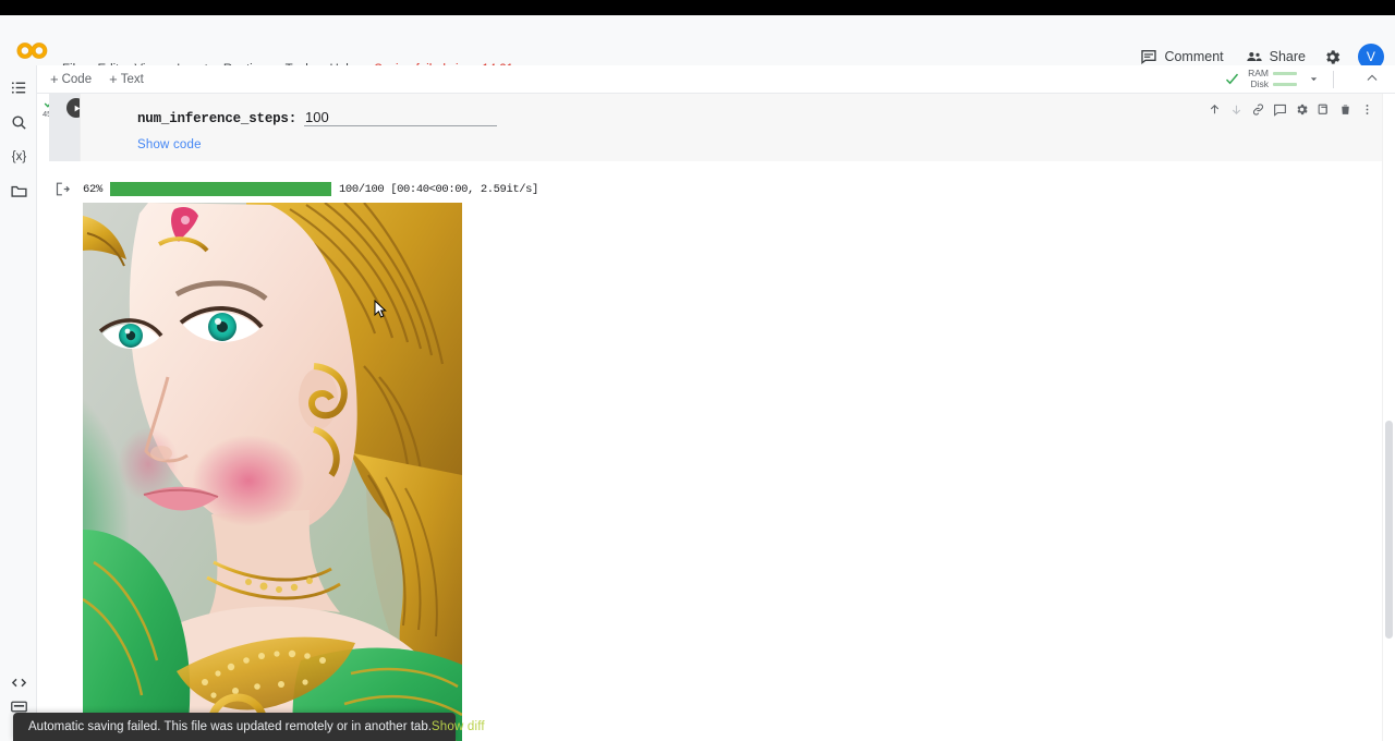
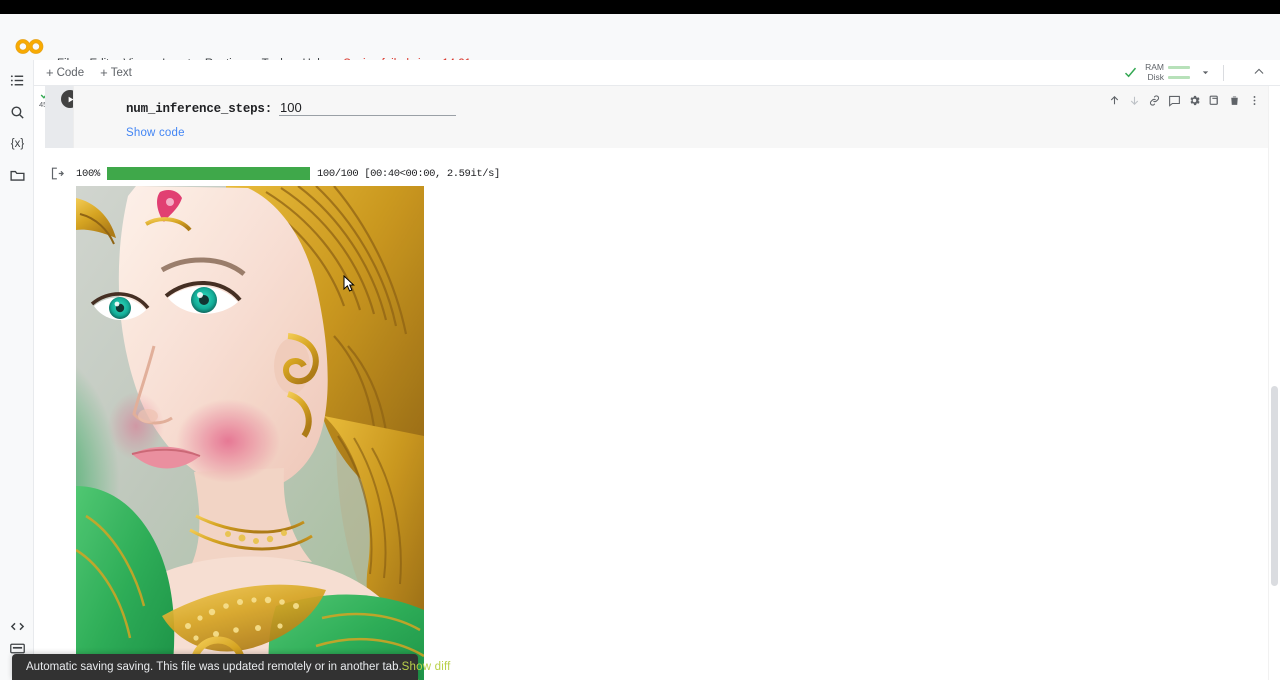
- Comment
- Share
- V
  +
  Code
  +
  Text
  RAM
  Disk
  {x}
  num_inference_steps:
  100
  Show code
- 62%
+ 100%
  100/100 [00:40<00:00, 2.59it/s]
- Automatic saving failed. This file was updated remotely or in another tab.
+ Automatic saving saving. This file was updated remotely or in another tab.
  Show diff
